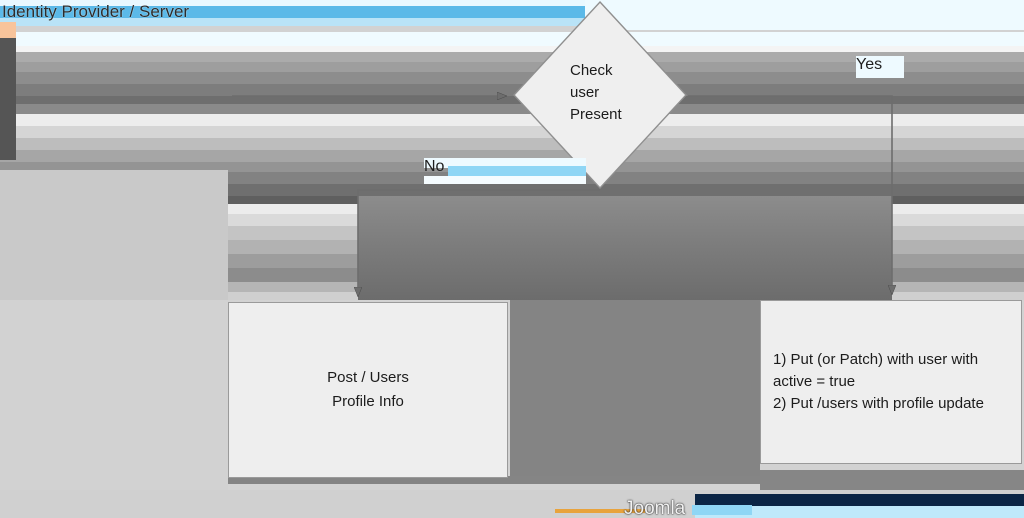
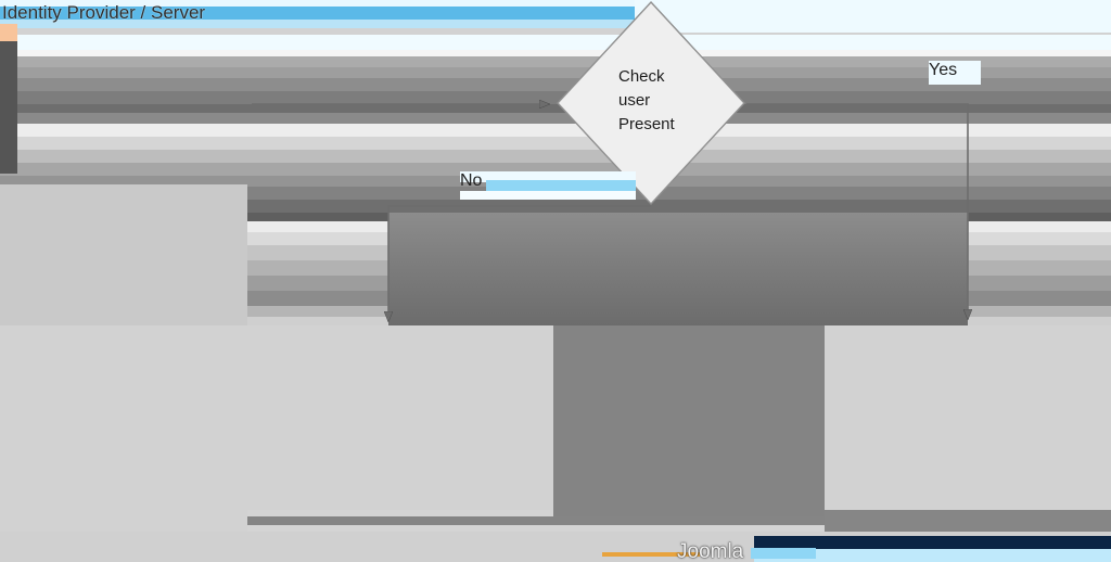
  Identity Provider / Server
  Check
  user
  Present
- Post / Users
- Profile Info
- 1) Put (or Patch) with user with active = true
- 2) Put /users with profile update
  Yes
  No
  Joomla
